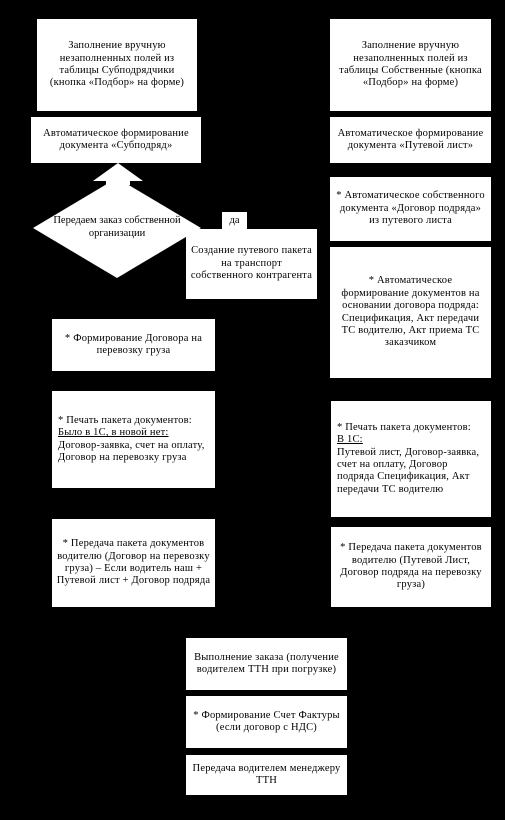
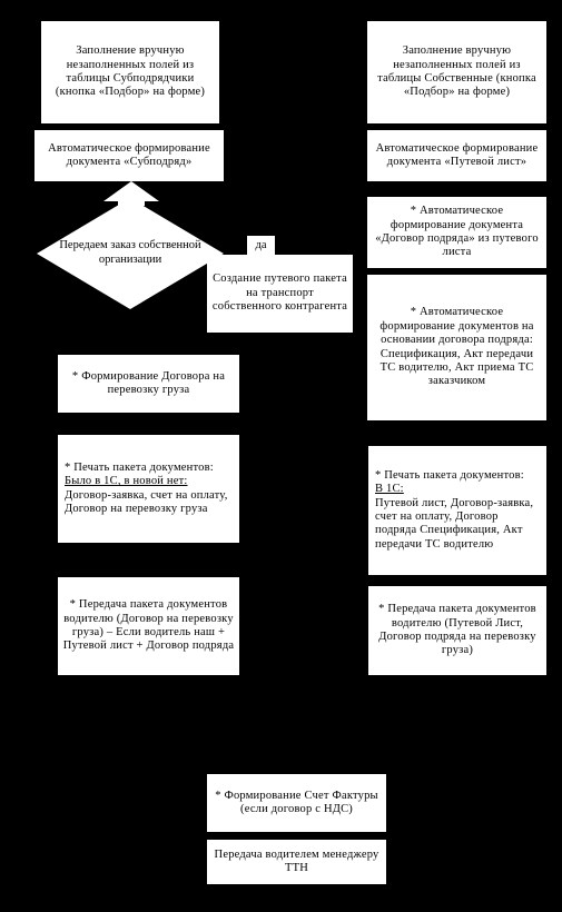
  Заполнение вручную незаполненных полей из таблицы Субподрядчики (кнопка «Подбор» на форме)
  Автоматическое формирование документа «Субподряд»
  Передаем заказ собственной организации
  да
  Создание путевого пакета на транспорт собственного контрагента
  * Формирование Договора на перевозку груза
  * Печать пакета документов:
  Было в 1С, в новой нет:
  Договор-заявка, счет на оплату, Договор на перевозку груза
  * Передача пакета документов водителю (Договор на перевозку груза) – Если водитель наш + Путевой лист + Договор подряда
  Заполнение вручную незаполненных полей из таблицы Собственные (кнопка «Подбор» на форме)
  Автоматическое формирование документа «Путевой лист»
- * Автоматическое собственного документа «Договор подряда» из путевого листа
+ * Автоматическое формирование документа «Договор подряда» из путевого листа
  * Автоматическое формирование документов на основании договора подряда: Спецификация, Акт передачи ТС водителю, Акт приема ТС заказчиком
  * Печать пакета документов:
  В 1С:
  Путевой лист, Договор-заявка, счет на оплату, Договор подряда Спецификация, Акт передачи ТС водителю
  * Передача пакета документов водителю (Путевой Лист, Договор подряда на перевозку груза)
- Выполнение заказа (получение водителем ТТН при погрузке)
  * Формирование Счет Фактуры (если договор с НДС)
  Передача водителем менеджеру ТТН
